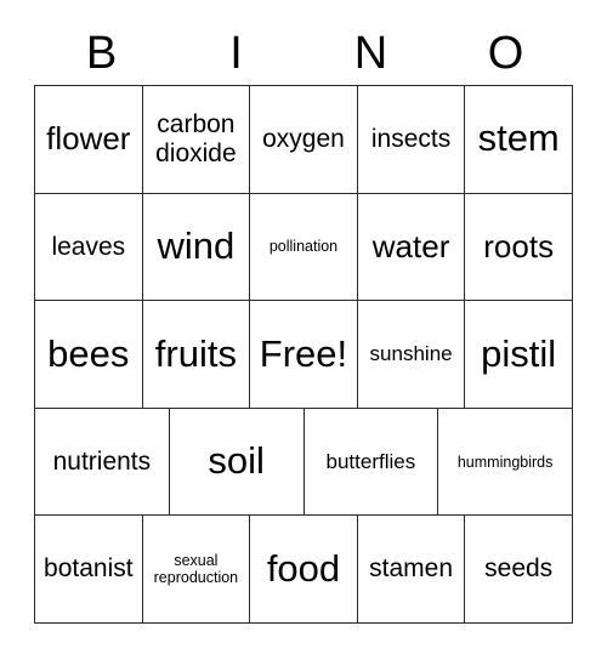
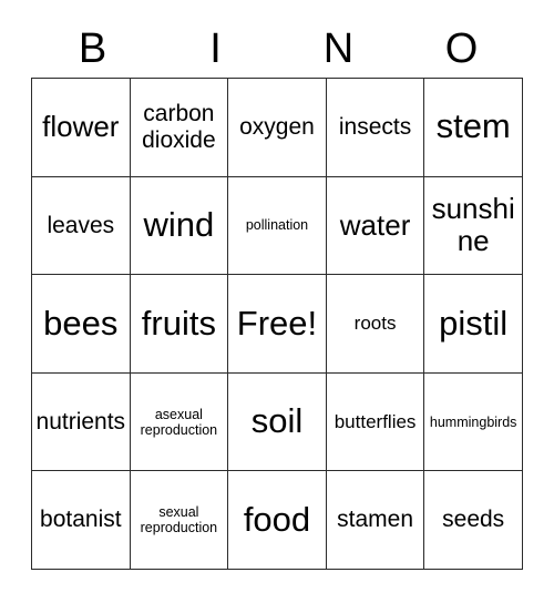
  B
  I
  N
  O
  flower
  carbon dioxide
  oxygen
  insects
  stem
  leaves
  wind
  pollination
  water
- roots
+ sunshine
  bees
  fruits
  Free!
- sunshine
+ roots
  pistil
  nutrients
+ asexual reproduction
  soil
  butterflies
  hummingbirds
  botanist
  sexual reproduction
  food
  stamen
  seeds
